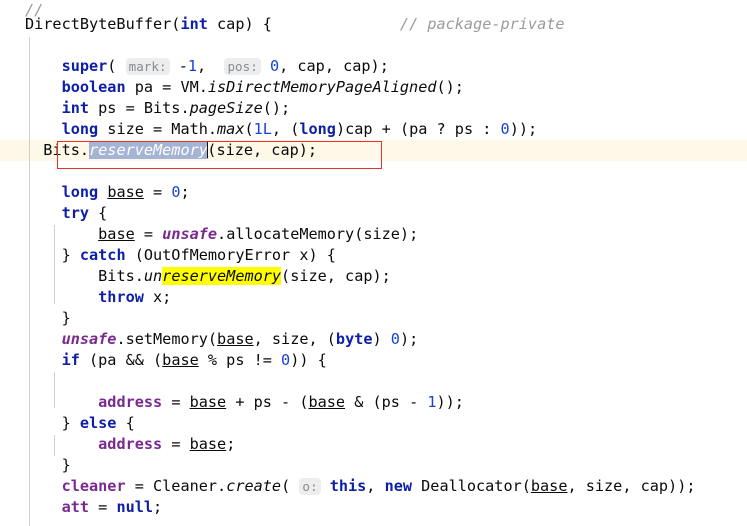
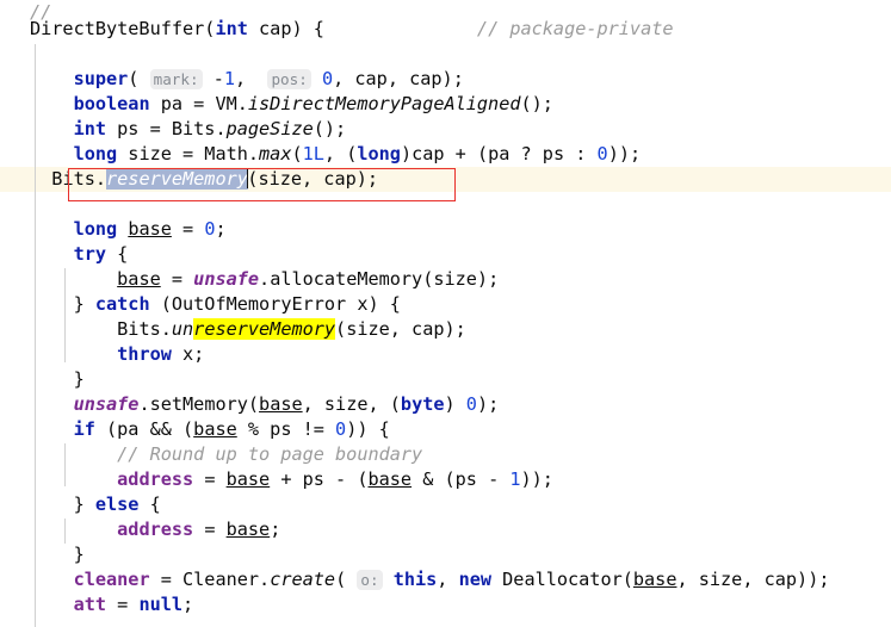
  //
  DirectByteBuffer(int cap) { // package-private
  super( mark: -1, pos: 0, cap, cap);
  boolean pa = VM.isDirectMemoryPageAligned();
  int ps = Bits.pageSize();
  long size = Math.max(1L, (long)cap + (pa ? ps : 0));
  Bits.reserveMemory(size, cap);
  long base = 0;
  try {
  base = unsafe.allocateMemory(size);
  } catch (OutOfMemoryError x) {
  Bits.unreserveMemory(size, cap);
  throw x;
  }
  unsafe.setMemory(base, size, (byte) 0);
  if (pa && (base % ps != 0)) {
+ // Round up to page boundary
  address = base + ps - (base & (ps - 1));
  } else {
  address = base;
  }
  cleaner = Cleaner.create( o: this, new Deallocator(base, size, cap));
  att = null;
